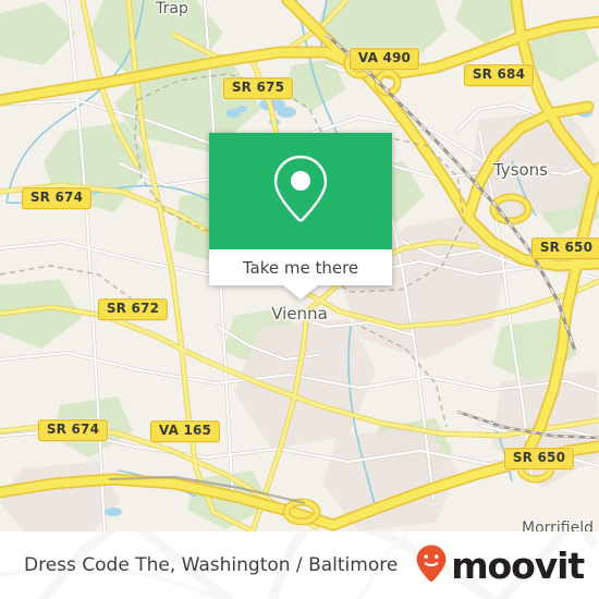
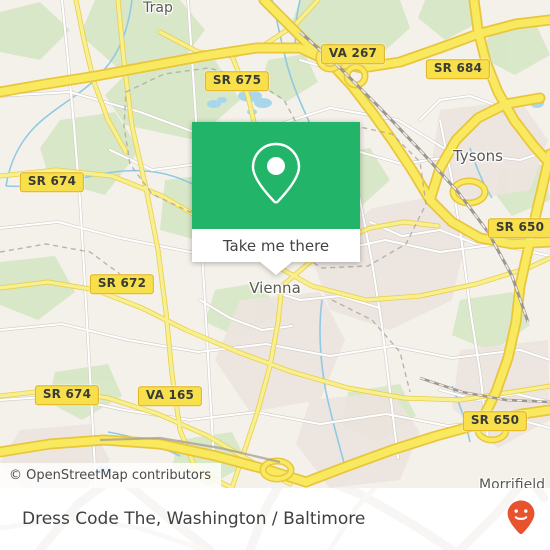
- VA 490
+ VA 267
  SR 684
  SR 675
  SR 674
  SR 650
  SR 672
  SR 674
  VA 165
  SR 650
  Trap
  Tysons
  Vienna
  Morrifield
  Take me there
+ © OpenStreetMap contributors
  Dress Code The, Washington / Baltimore
- moovit
